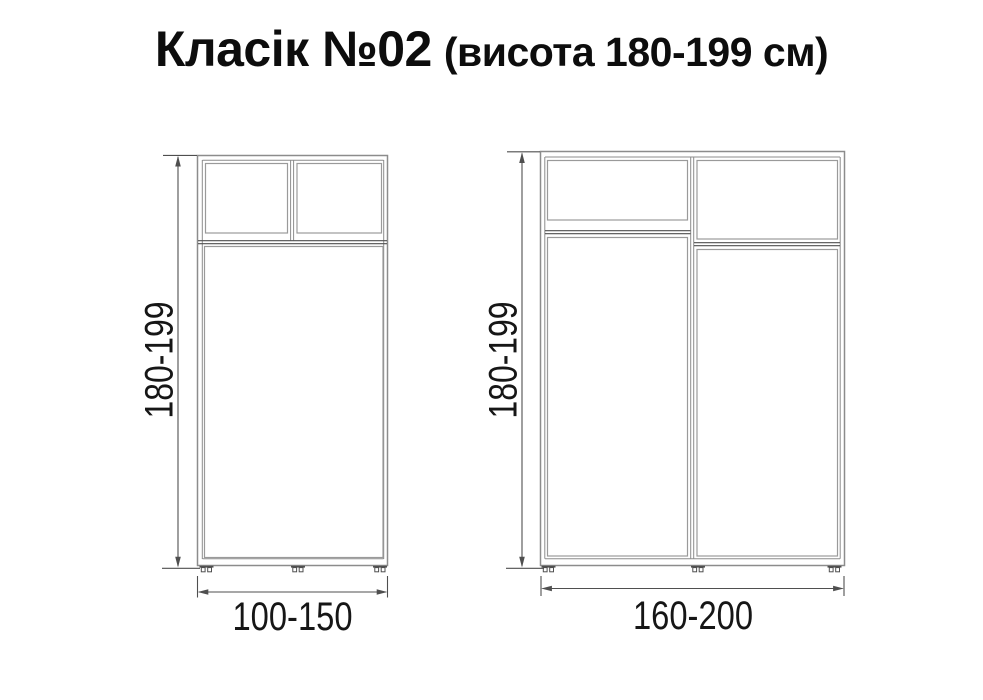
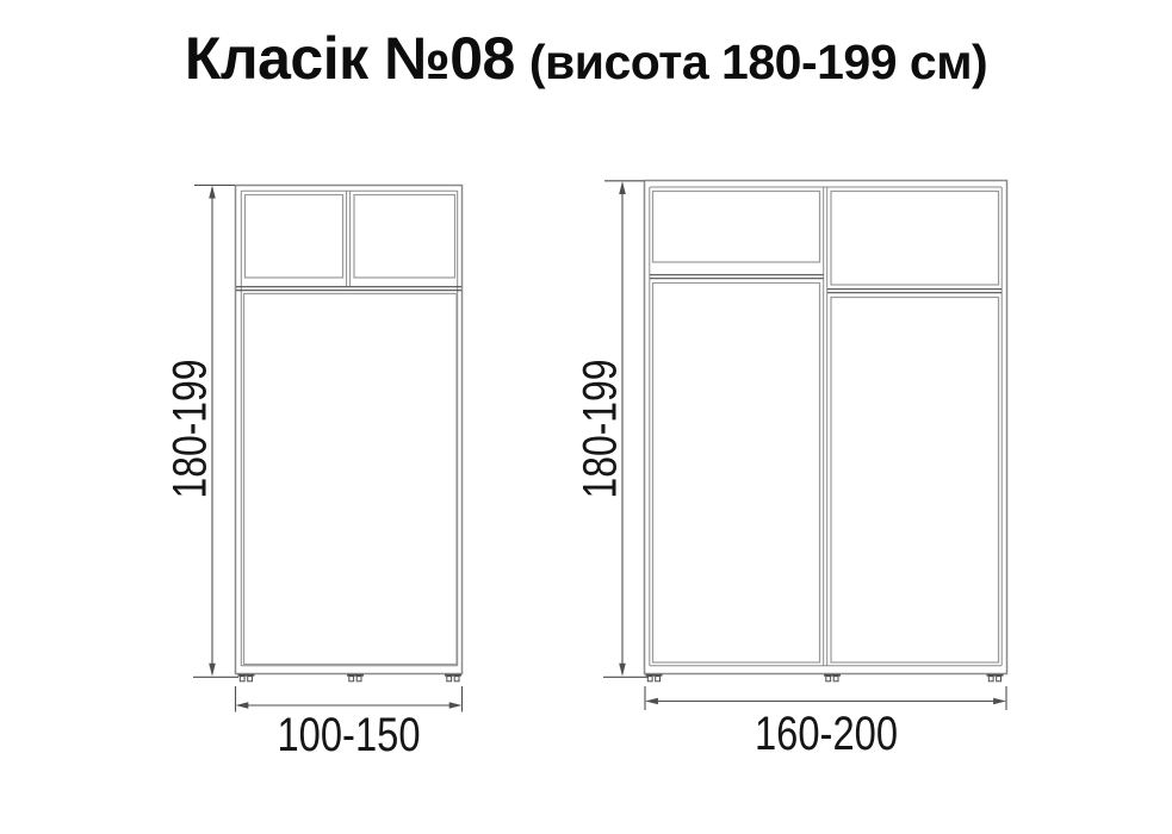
- Класік №02 (висота 180-199 см)
+ Класік №08 (висота 180-199 см)
  100-150
  160-200
